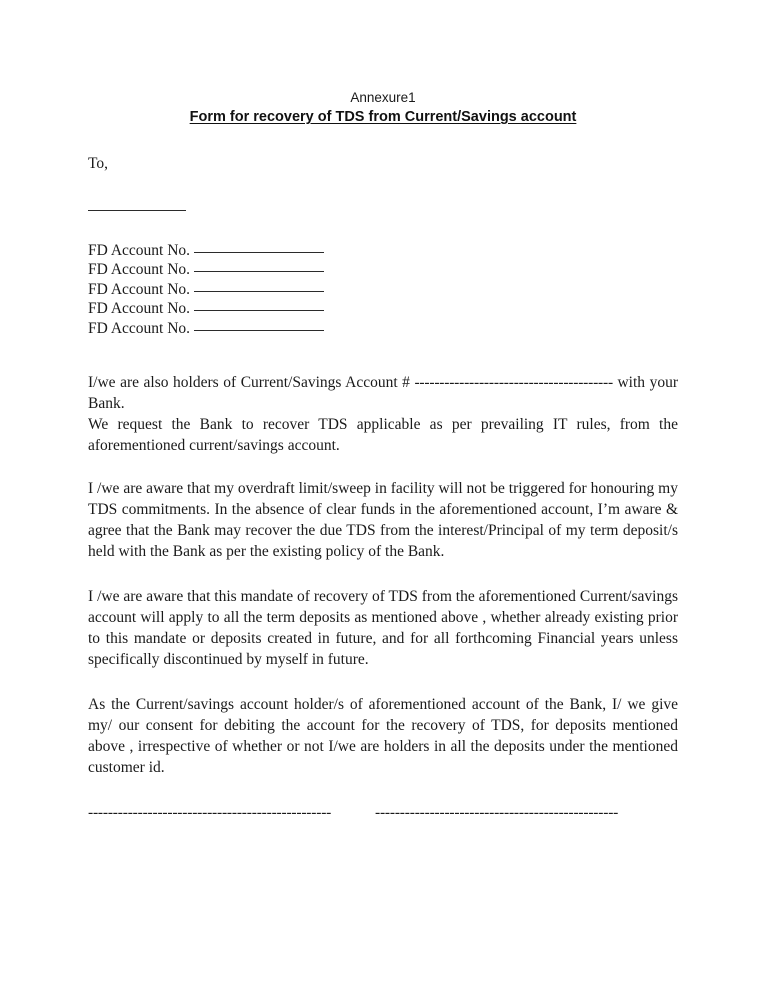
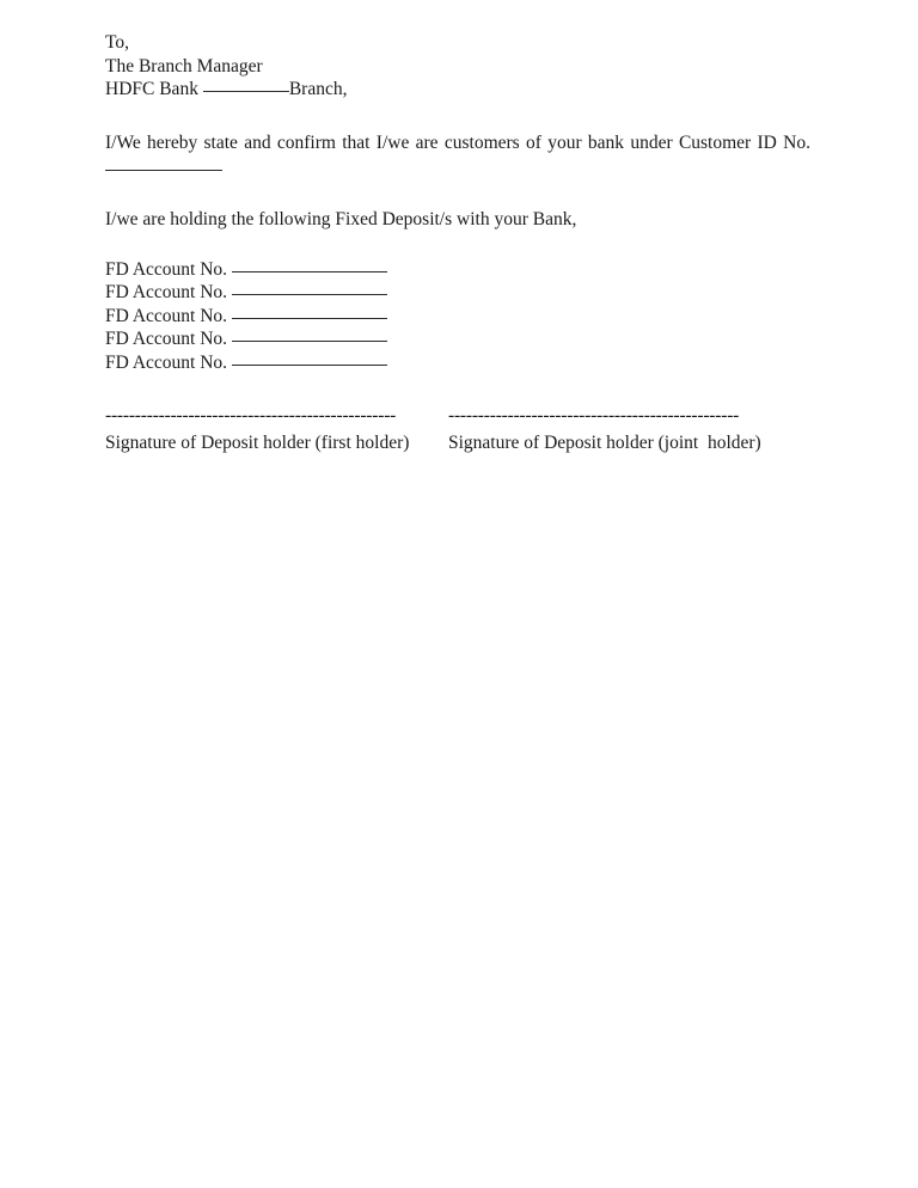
- Annexure1
- Form for recovery of TDS from Current/Savings account
  To,
+ The Branch Manager
+ HDFC Bank Branch,
+ I/We hereby state and confirm that I/we are customers of your bank under Customer ID No.
+ I/we are holding the following Fixed Deposit/s with your Bank,
  FD Account No.
  FD Account No.
  FD Account No.
  FD Account No.
  FD Account No.
- I/we are also holders of Current/Savings Account # ---------------------------------------- with your Bank.
- We request the Bank to recover TDS applicable as per prevailing IT rules, from the aforementioned current/savings account.
- I /we are aware that my overdraft limit/sweep in facility will not be triggered for honouring my TDS commitments. In the absence of clear funds in the aforementioned account, I’m aware & agree that the Bank may recover the due TDS from the interest/Principal of my term deposit/s held with the Bank as per the existing policy of the Bank.
- I /we are aware that this mandate of recovery of TDS from the aforementioned Current/savings account will apply to all the term deposits as mentioned above , whether already existing prior to this mandate or deposits created in future, and for all forthcoming Financial years unless specifically discontinued by myself in future.
- As the Current/savings account holder/s of aforementioned account of the Bank, I/ we give my/ our consent for debiting the account for the recovery of TDS, for deposits mentioned above , irrespective of whether or not I/we are holders in all the deposits under the mentioned customer id.
  -------------------------------------------------
+ Signature of Deposit holder (first holder)
  -------------------------------------------------
+ Signature of Deposit holder (joint holder)
